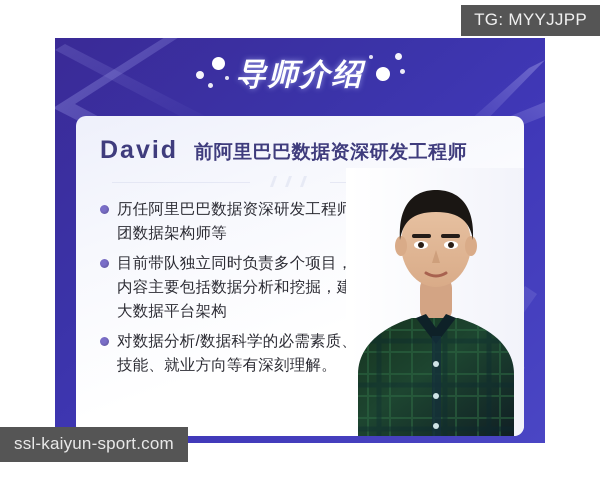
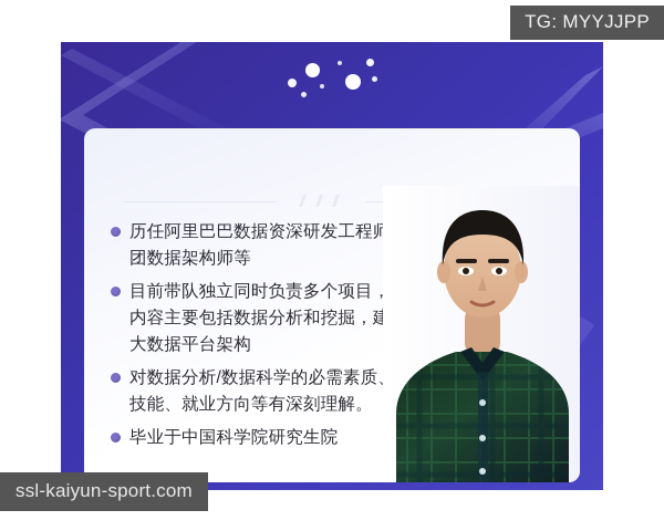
- 导师介绍
- David
- 前阿里巴巴数据资深研发工程师
  历任阿里巴巴数据资深研发工程师团数据架构师等
  目前带队独立同时负责多个项目，内容主要包括数据分析和挖掘，建大数据平台架构
  对数据分析/数据科学的必需素质技能、就业方向等有深刻理解。
+ 毕业于中国科学院研究生院
  TG: MYYJJPP
  ssl-kaiyun-sport.com
